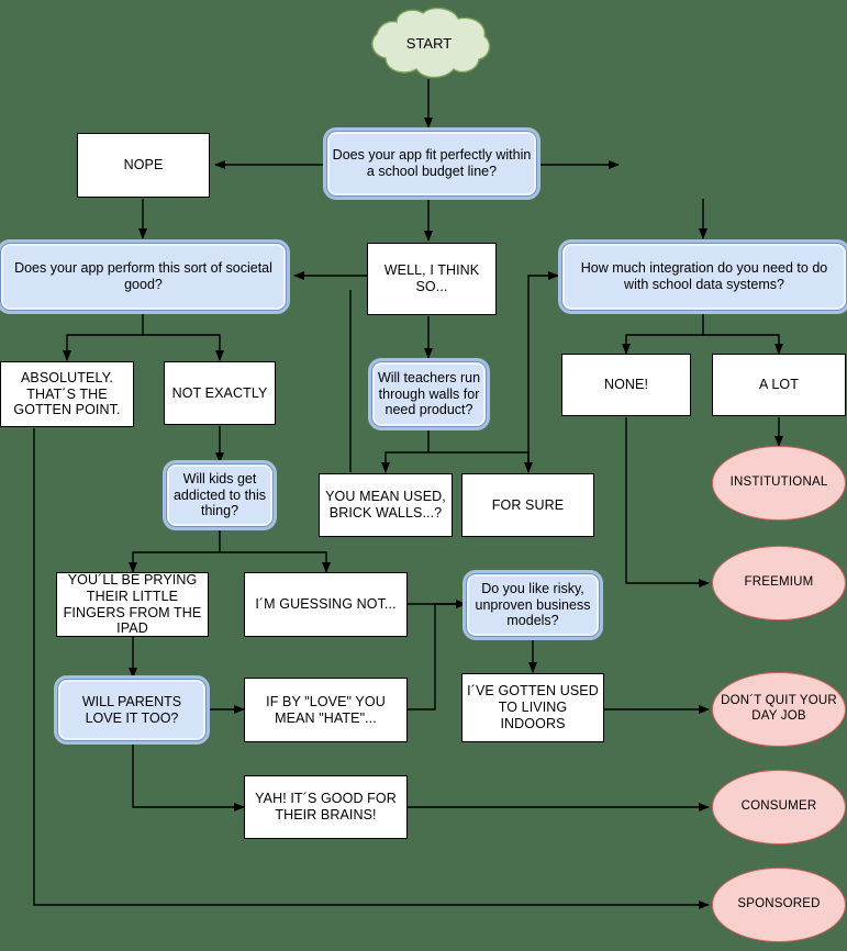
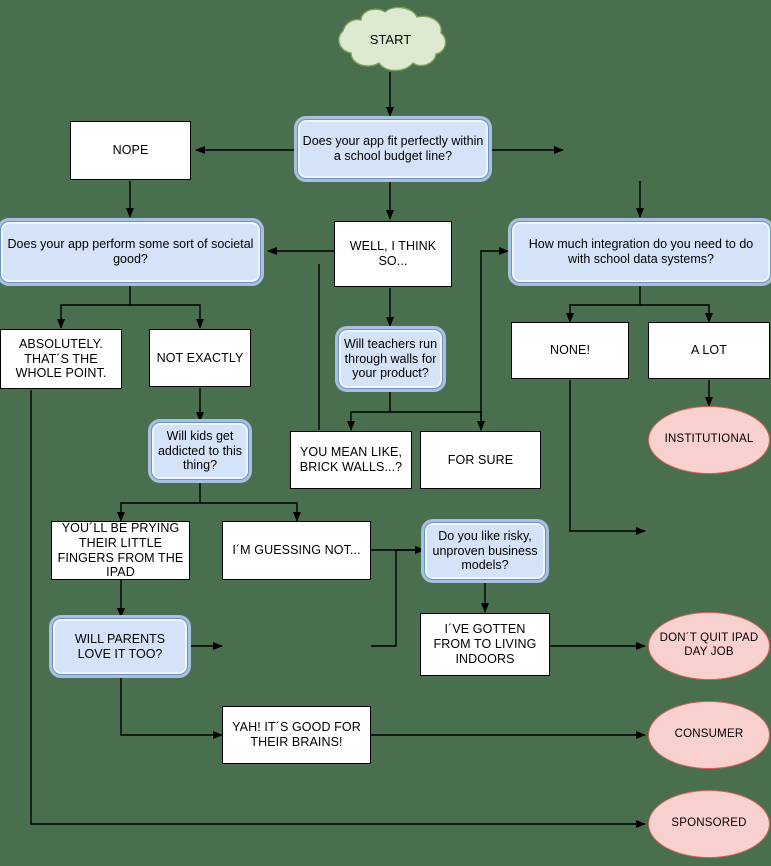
  START
  Does your app fit perfectly within a school budget line?
  NOPE
- Does your app perform this sort of societal good?
+ Does your app perform some sort of societal good?
  WELL, I THINK SO...
  How much integration do you need to do with school data systems?
- ABSOLUTELY. THAT´S THE GOTTEN POINT.
+ ABSOLUTELY. THAT´S THE WHOLE POINT.
  NOT EXACTLY
- Will teachers run through walls for need product?
+ Will teachers run through walls for your product?
  NONE!
  A LOT
  Will kids get addicted to this thing?
- YOU MEAN USED, BRICK WALLS...?
+ YOU MEAN LIKE, BRICK WALLS...?
  FOR SURE
  INSTITUTIONAL
  YOU´LL BE PRYING THEIR LITTLE FINGERS FROM THE IPAD
  I´M GUESSING NOT...
  Do you like risky, unproven business models?
- FREEMIUM
  WILL PARENTS LOVE IT TOO?
- IF BY "LOVE" YOU MEAN "HATE"...
- I´VE GOTTEN USED TO LIVING INDOORS
+ I´VE GOTTEN FROM TO LIVING INDOORS
- DON´T QUIT YOUR DAY JOB
+ DON´T QUIT IPAD DAY JOB
  YAH! IT´S GOOD FOR THEIR BRAINS!
  CONSUMER
  SPONSORED
